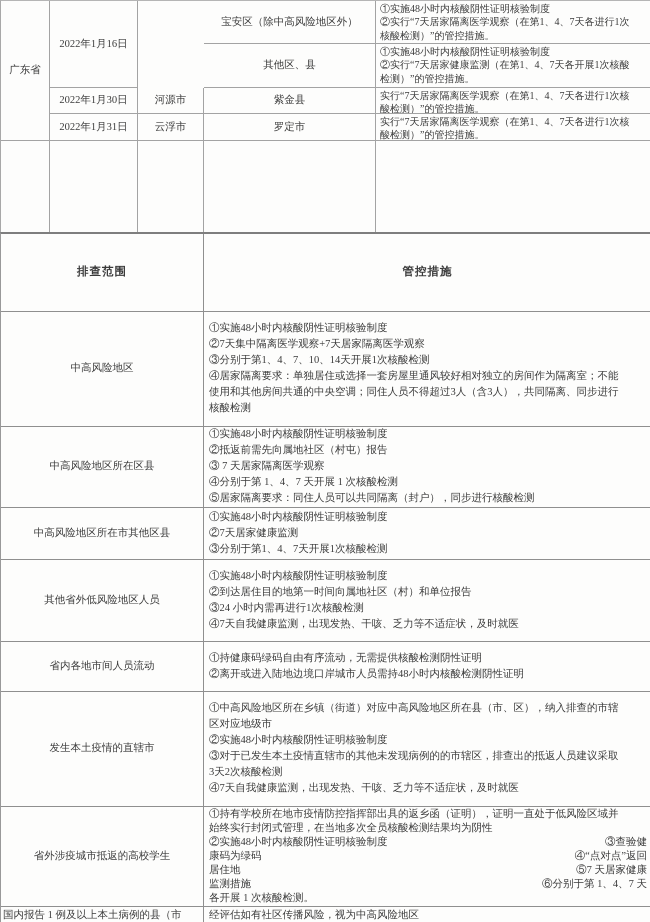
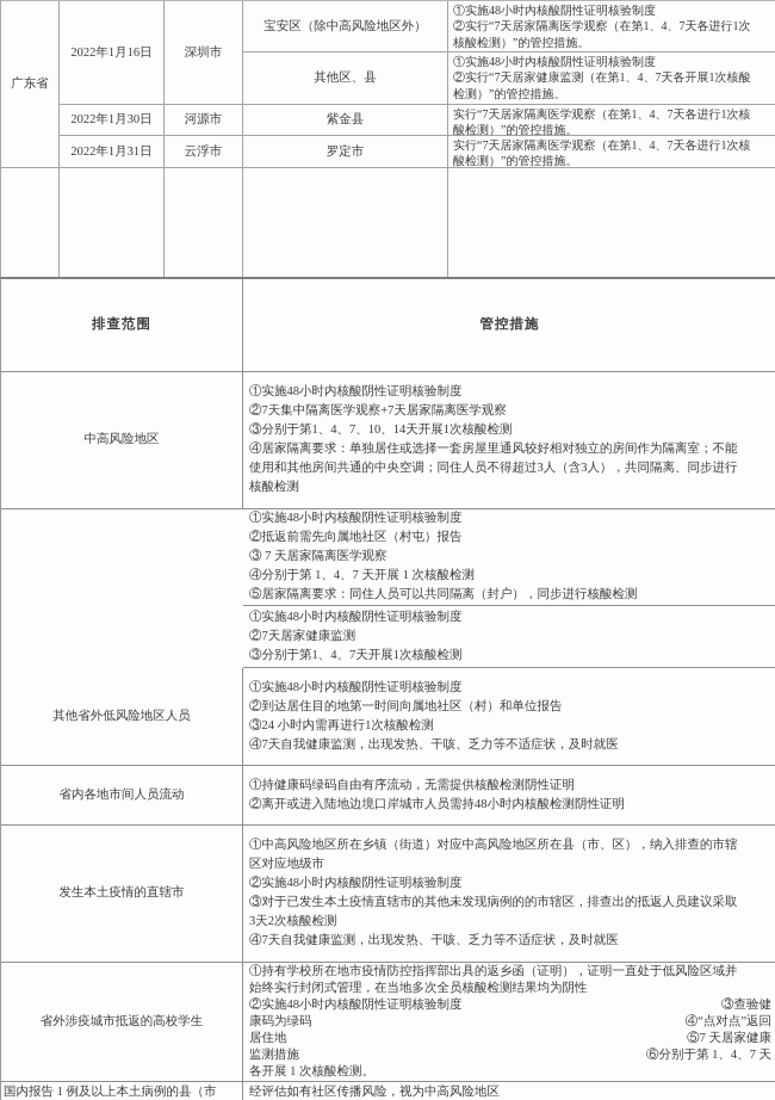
  广东省
  2022年1月16日
+ 深圳市
  宝安区（除中高风险地区外）
  ①实施48小时内核酸阴性证明核验制度
  ②实行“7天居家隔离医学观察（在第1、4、7天各进行1次
  核酸检测）”的管控措施。
  其他区、县
  ①实施48小时内核酸阴性证明核验制度
  ②实行“7天居家健康监测（在第1、4、7天各开展1次核酸
  检测）”的管控措施。
  2022年1月30日
  河源市
  紫金县
  实行“7天居家隔离医学观察（在第1、4、7天各进行1次核
  酸检测）”的管控措施。
  2022年1月31日
  云浮市
  罗定市
  实行“7天居家隔离医学观察（在第1、4、7天各进行1次核
  酸检测）”的管控措施。
  排查范围
  管控措施
  中高风险地区
  ①实施48小时内核酸阴性证明核验制度
  ②7天集中隔离医学观察+7天居家隔离医学观察
  ③分别于第1、4、7、10、14天开展1次核酸检测
  ④居家隔离要求：单独居住或选择一套房屋里通风较好相对独立的房间作为隔离室；不能
  使用和其他房间共通的中央空调；同住人员不得超过3人（含3人），共同隔离、同步进行
  核酸检测
- 中高风险地区所在区县
  ①实施48小时内核酸阴性证明核验制度
  ②抵返前需先向属地社区（村屯）报告
  ③ 7 天居家隔离医学观察
  ④分别于第 1、4、7 天开展 1 次核酸检测
  ⑤居家隔离要求：同住人员可以共同隔离（封户），同步进行核酸检测
- 中高风险地区所在市其他区县
  ①实施48小时内核酸阴性证明核验制度
  ②7天居家健康监测
  ③分别于第1、4、7天开展1次核酸检测
  其他省外低风险地区人员
  ①实施48小时内核酸阴性证明核验制度
  ②到达居住目的地第一时间向属地社区（村）和单位报告
  ③24 小时内需再进行1次核酸检测
  ④7天自我健康监测，出现发热、干咳、乏力等不适症状，及时就医
  省内各地市间人员流动
  ①持健康码绿码自由有序流动，无需提供核酸检测阴性证明
  ②离开或进入陆地边境口岸城市人员需持48小时内核酸检测阴性证明
  发生本土疫情的直辖市
  ①中高风险地区所在乡镇（街道）对应中高风险地区所在县（市、区），纳入排查的市辖
  区对应地级市
  ②实施48小时内核酸阴性证明核验制度
  ③对于已发生本土疫情直辖市的其他未发现病例的的市辖区，排查出的抵返人员建议采取
  3天2次核酸检测
  ④7天自我健康监测，出现发热、干咳、乏力等不适症状，及时就医
  省外涉疫城市抵返的高校学生
  ①持有学校所在地市疫情防控指挥部出具的返乡函（证明），证明一直处于低风险区域并
  始终实行封闭式管理，在当地多次全员核酸检测结果均为阴性
  ②实施48小时内核酸阴性证明核验制度
  ③查验健
  康码为绿码
  ④“点对点”返回
  居住地
  ⑤7 天居家健康
  监测措施
  ⑥分别于第 1、4、7 天
  各开展 1 次核酸检测。
  国内报告 1 例及以上本土病例的县（市
  经评估如有社区传播风险，视为中高风险地区
